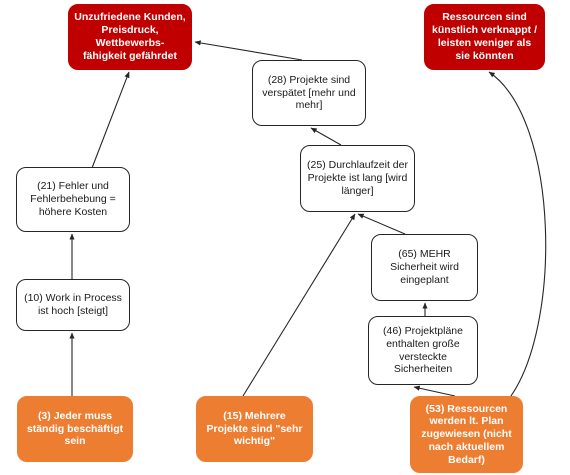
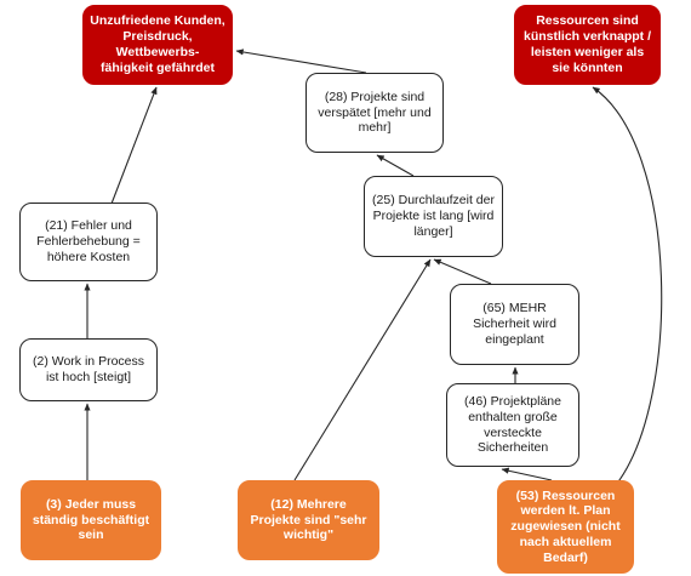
  Unzufriedene Kunden, Preisdruck, Wettbewerbs-
  fähigkeit gefährdet
  Ressourcen sind künstlich verknappt / leisten weniger als sie könnten
  (28) Projekte sind verspätet [mehr und mehr]
  (25) Durchlaufzeit der Projekte ist lang [wird länger]
  (21) Fehler und Fehlerbehebung = höhere Kosten
  (65) MEHR Sicherheit wird eingeplant
- (10) Work in Process ist hoch [steigt]
+ (2) Work in Process ist hoch [steigt]
  (46) Projektpläne enthalten große versteckte Sicherheiten
  (3) Jeder muss ständig beschäftigt sein
- (15) Mehrere Projekte sind "sehr wichtig"
+ (12) Mehrere Projekte sind "sehr wichtig"
  (53) Ressourcen werden lt. Plan zugewiesen (nicht nach aktuellem Bedarf)
